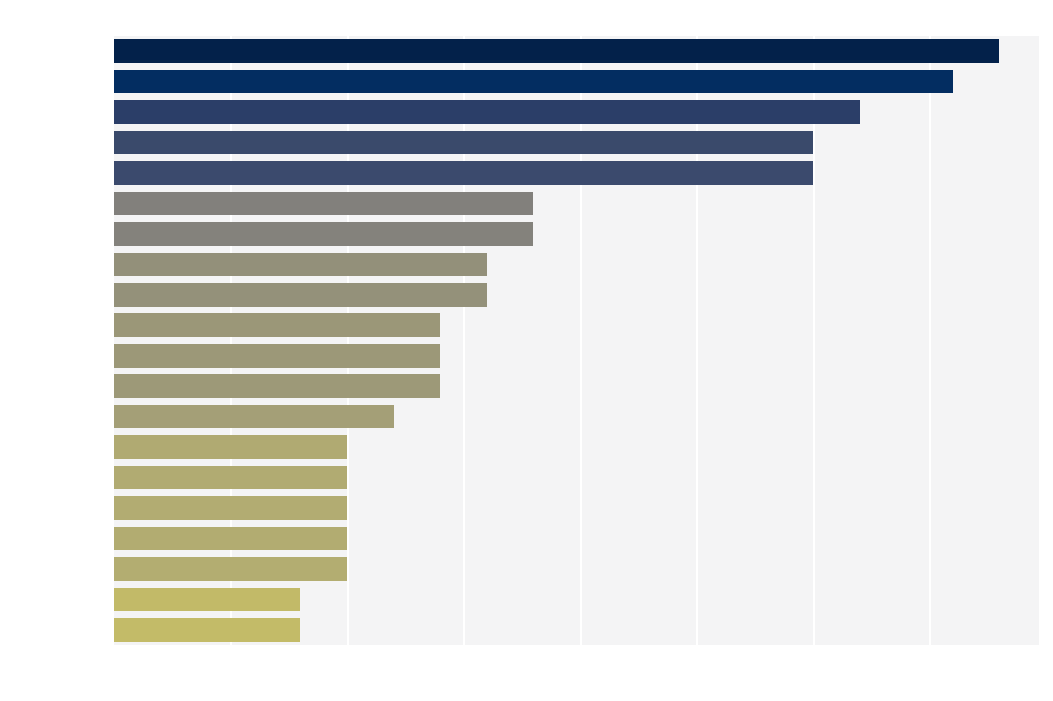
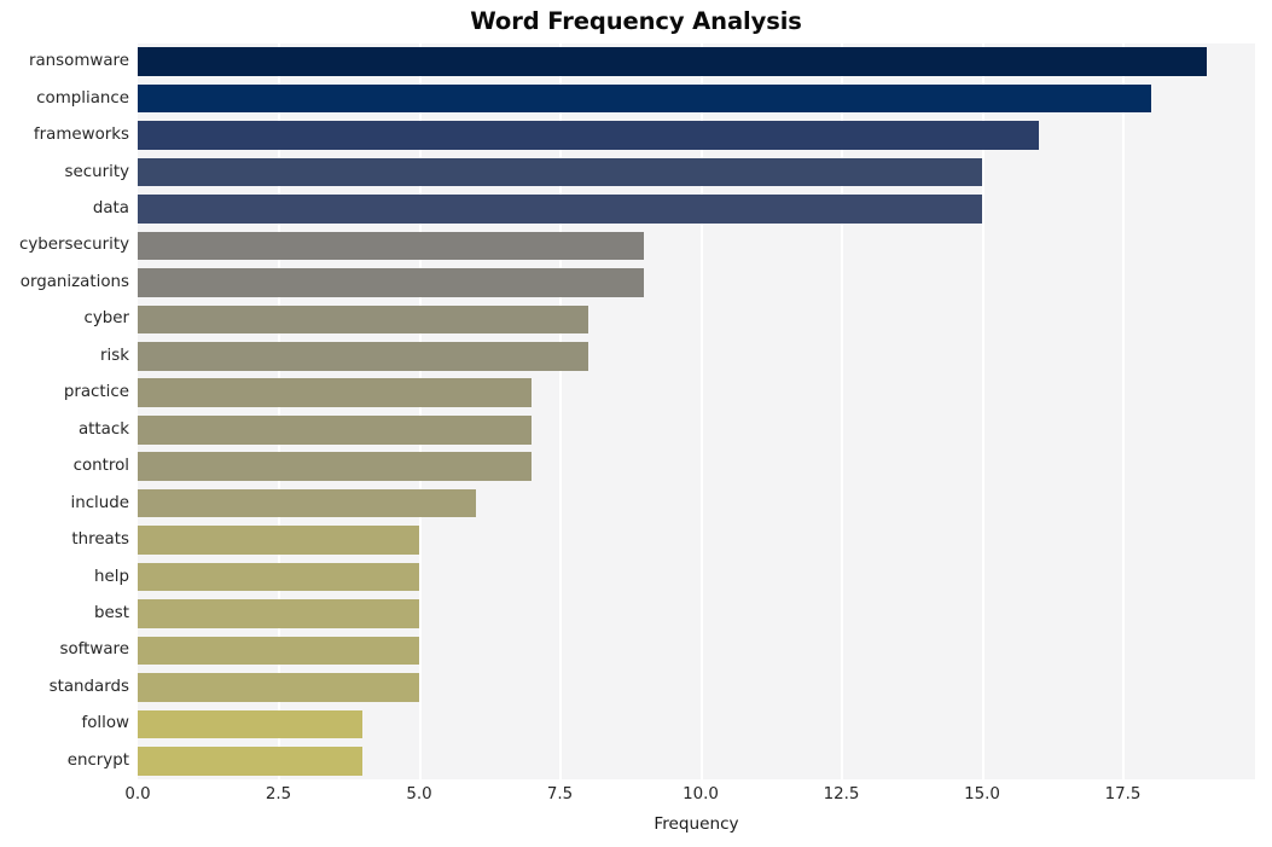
+ Word Frequency Analysis
+ ransomware
+ compliance
+ frameworks
+ security
+ data
+ cybersecurity
+ organizations
+ cyber
+ risk
+ practice
+ attack
+ control
+ include
+ threats
+ help
+ best
+ software
+ standards
+ follow
+ encrypt
+ 0.0
+ 2.5
+ 5.0
+ 7.5
+ 10.0
+ 12.5
+ 15.0
+ 17.5
+ Frequency
